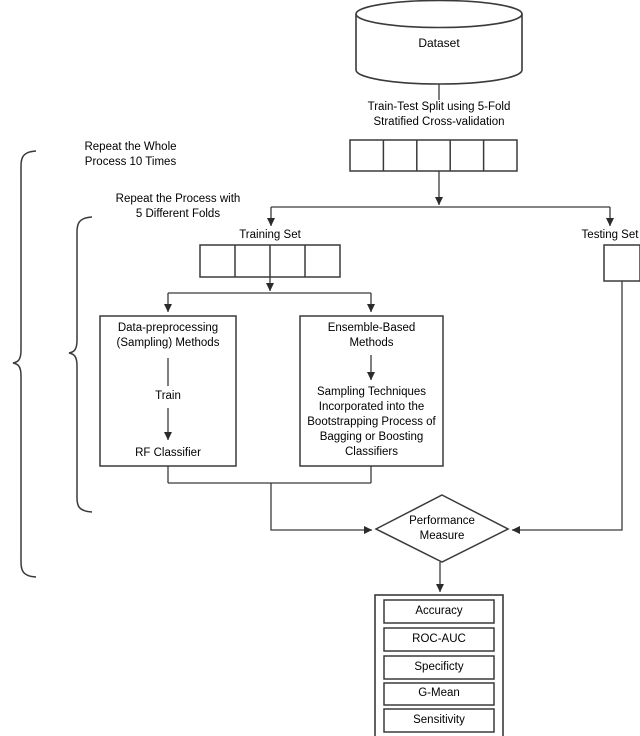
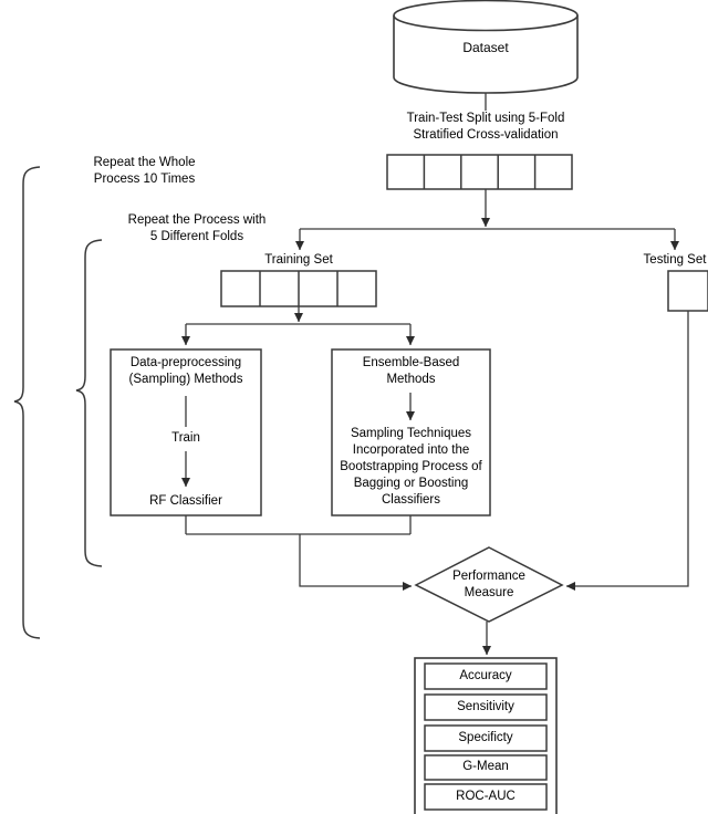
  Dataset
  Train-Test Split using 5-Fold
  Stratified Cross-validation
  Training Set
  Testing Set
  Data-preprocessing
  (Sampling) Methods
  Train
  RF Classifier
  Ensemble-Based
  Methods
  Sampling Techniques
  Incorporated into the
  Bootstrapping Process of
  Bagging or Boosting
  Classifiers
  Performance
  Measure
  Accuracy
- ROC-AUC
+ Sensitivity
  Specificty
  G-Mean
- Sensitivity
+ ROC-AUC
  Repeat the Whole
  Process 10 Times
  Repeat the Process with
  5 Different Folds
